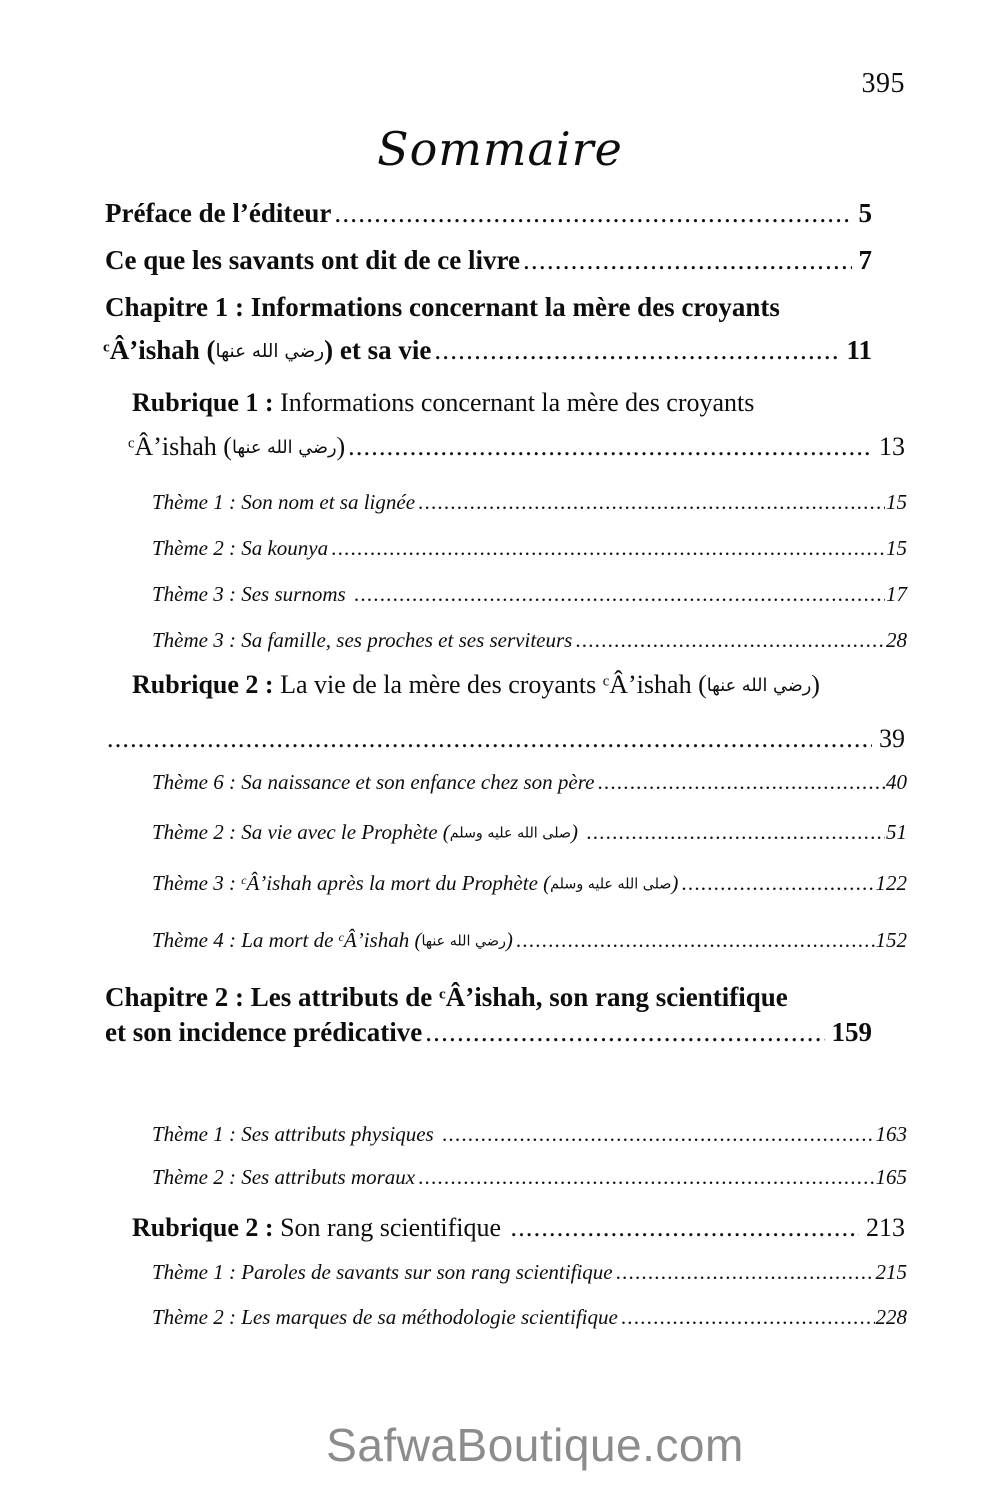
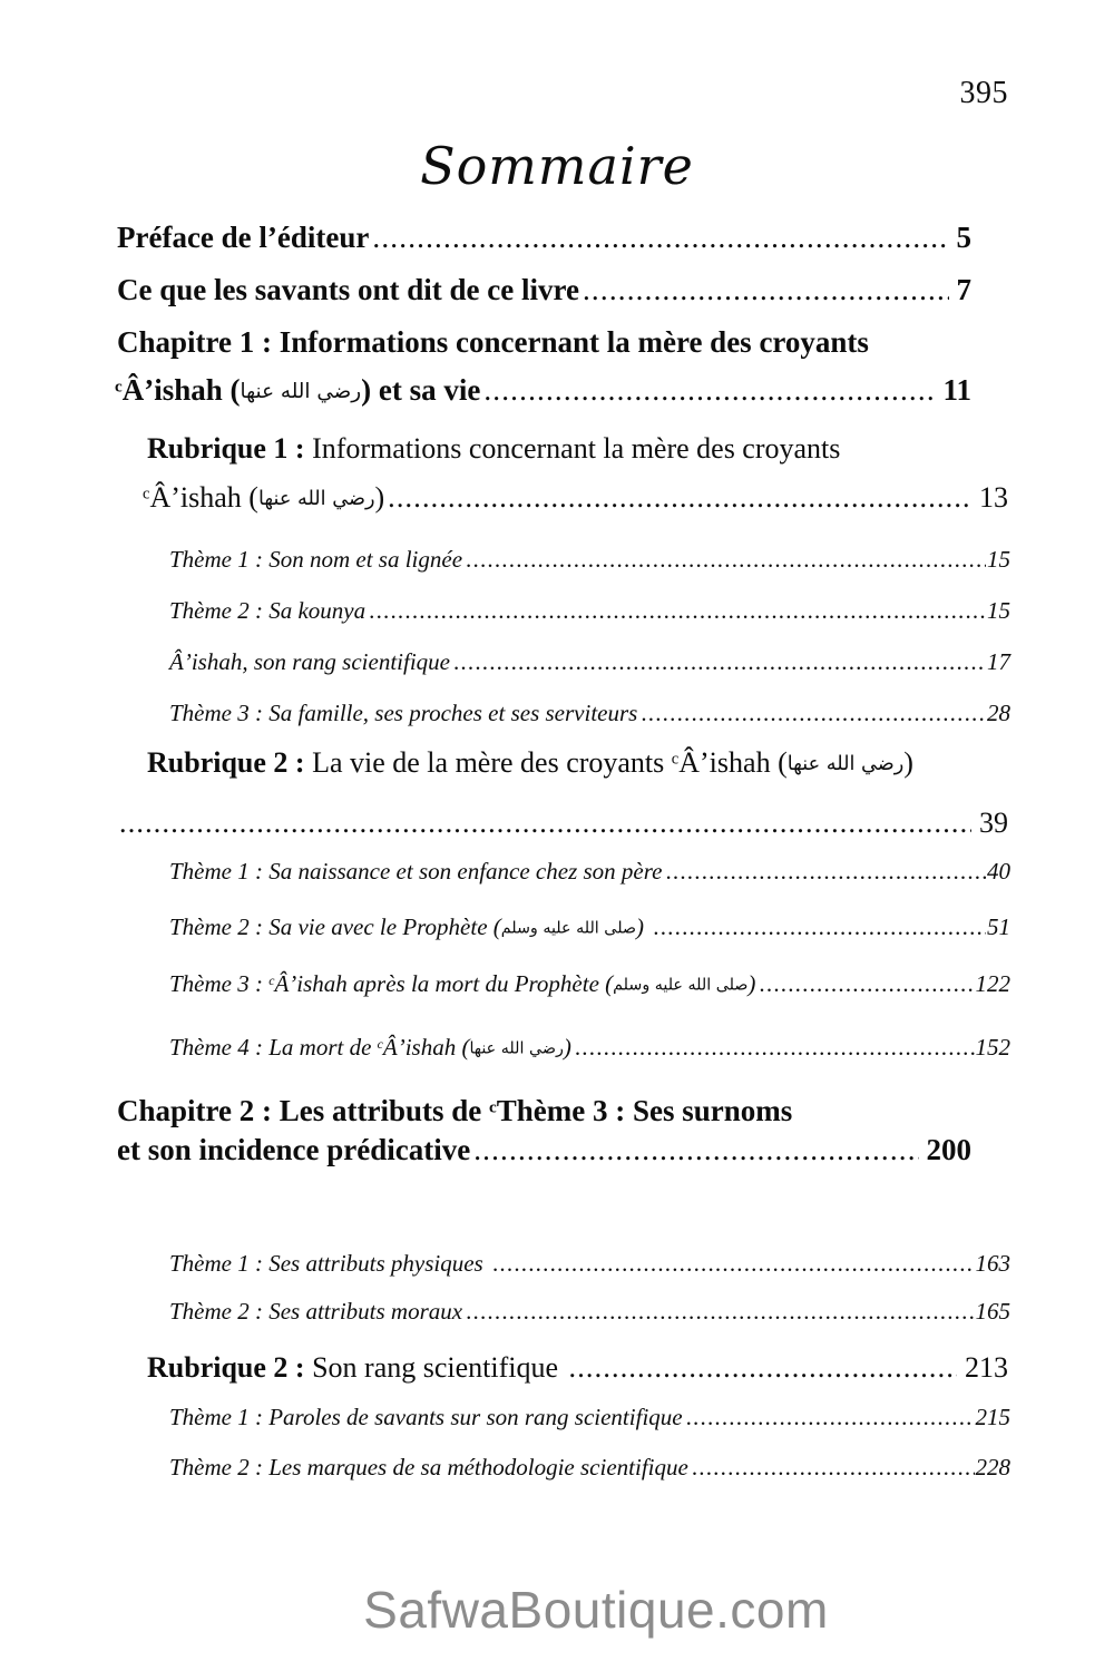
  395
  Sommaire
  Préface de l’éditeur
  5
  Ce que les savants ont dit de ce livre
  7
  Chapitre 1 : Informations concernant la mère des croyants
  cÂ’ishah ( رضي الله عنها ) et sa vie
  11
  Rubrique 1 : Informations concernant la mère des croyants
  cÂ’ishah ( رضي الله عنها )
  13
  Thème 1 : Son nom et sa lignée
  15
  Thème 2 : Sa kounya
  15
- Thème 3 : Ses surnoms
+ Â’ishah, son rang scientifique
  17
  Thème 3 : Sa famille, ses proches et ses serviteurs
  28
  Rubrique 2 : La vie de la mère des croyants cÂ’ishah ( رضي الله عنها )
  39
- Thème 6 : Sa naissance et son enfance chez son père
+ Thème 1 : Sa naissance et son enfance chez son père
  40
  Thème 2 : Sa vie avec le Prophète ( صلى الله عليه وسلم )
  51
  Thème 3 : cÂ’ishah après la mort du Prophète ( صلى الله عليه وسلم )
  122
  Thème 4 : La mort de cÂ’ishah ( رضي الله عنها )
  152
- Chapitre 2 : Les attributs de cÂ’ishah, son rang scientifique
+ Chapitre 2 : Les attributs de cThème 3 : Ses surnoms
  et son incidence prédicative
- 159
+ 200
  Thème 1 : Ses attributs physiques
  163
  Thème 2 : Ses attributs moraux
  165
  Rubrique 2 : Son rang scientifique
  213
  Thème 1 : Paroles de savants sur son rang scientifique
  215
  Thème 2 : Les marques de sa méthodologie scientifique
  228
  SafwaBoutique.com
